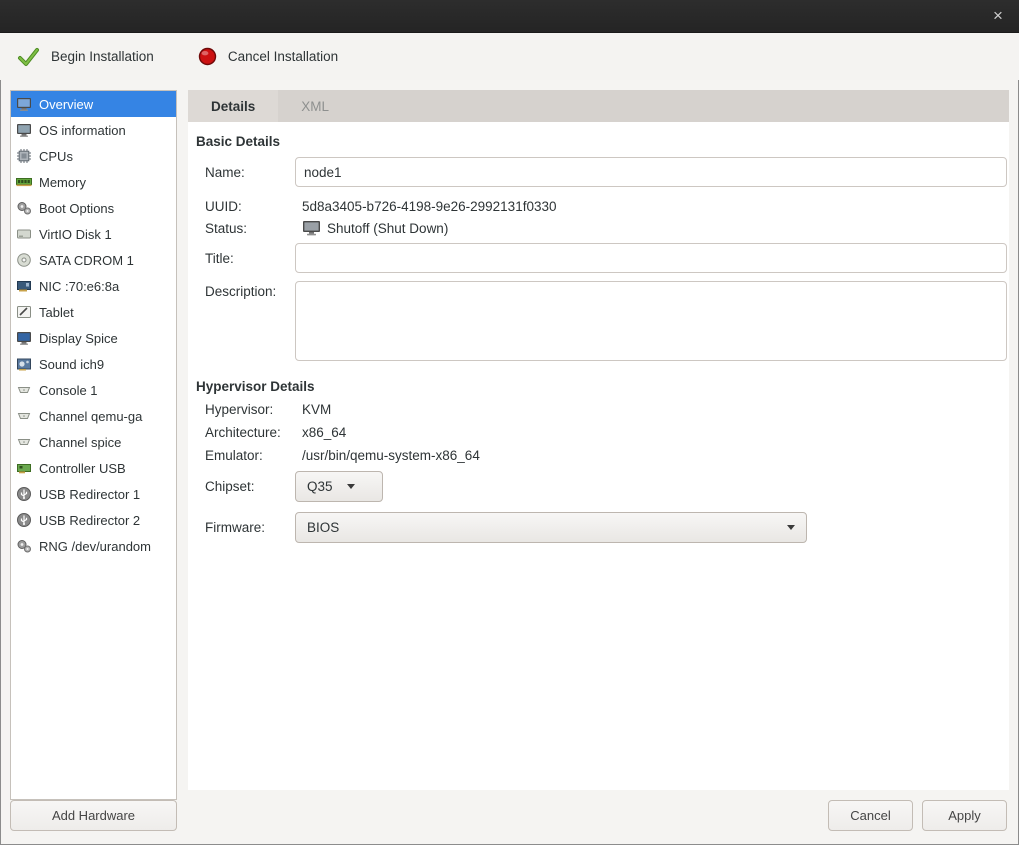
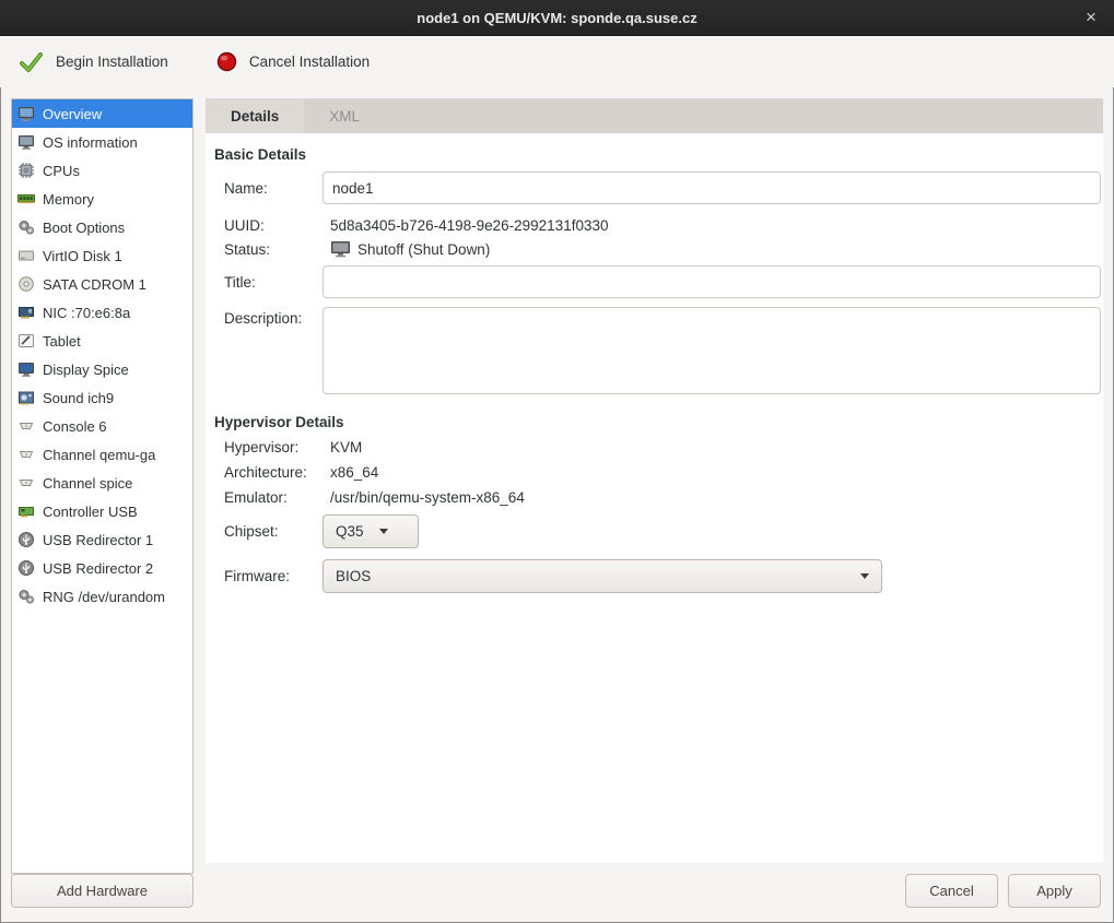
+ node1 on QEMU/KVM: sponde.qa.suse.cz
  ×
  Begin Installation
  Cancel Installation
  Overview
  OS information
  CPUs
  Memory
  Boot Options
  VirtIO Disk 1
  SATA CDROM 1
  NIC :70:e6:8a
  Tablet
  Display Spice
  Sound ich9
- Console 1
+ Console 6
  Channel qemu-ga
  Channel spice
  Controller USB
  USB Redirector 1
  USB Redirector 2
  RNG /dev/urandom
  Add Hardware
  Details
  XML
  Basic Details
  Name:
  node1
  UUID:
  5d8a3405-b726-4198-9e26-2992131f0330
  Status:
  Shutoff (Shut Down)
  Title:
  Description:
  Hypervisor Details
  Hypervisor:
  KVM
  Architecture:
  x86_64
  Emulator:
  /usr/bin/qemu-system-x86_64
  Chipset:
  Q35
  Firmware:
  BIOS
  Cancel
  Apply
